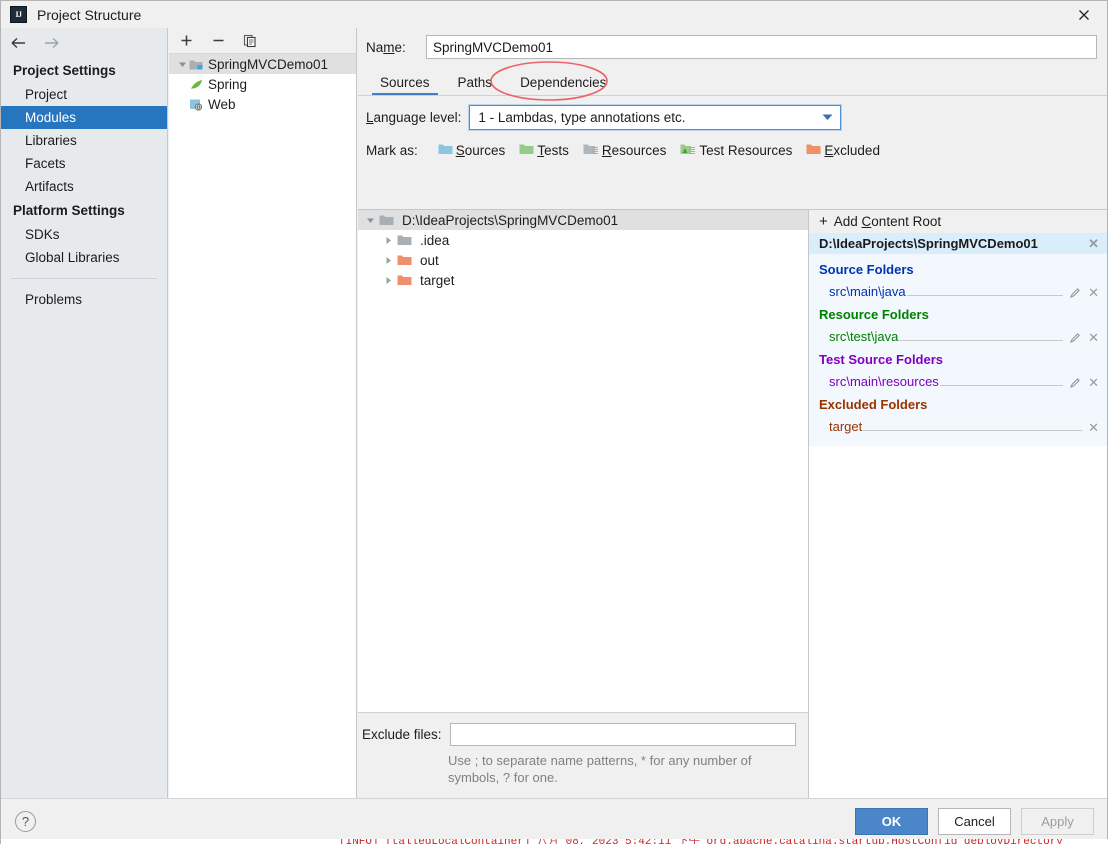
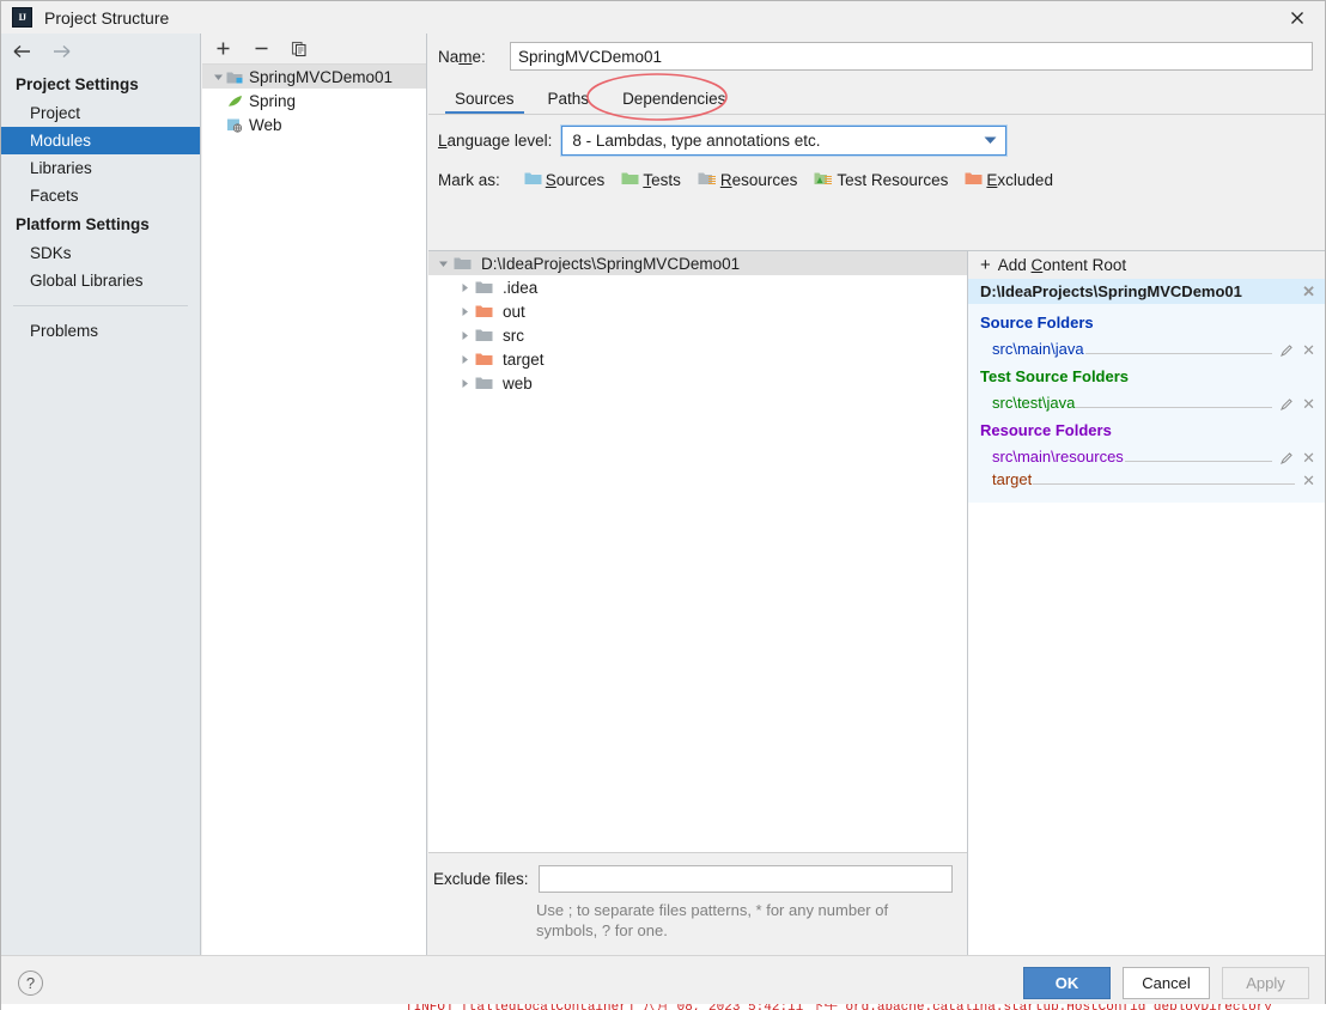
  IJ
  Project Structure
  Project Settings
  Project
  Modules
  Libraries
  Facets
- Artifacts
  Platform Settings
  SDKs
  Global Libraries
  Problems
  SpringMVCDemo01
  Spring
  Web
  Name:
  SpringMVCDemo01
  Sources
  Paths
  Dependencies
  Language level:
- 1 - Lambdas, type annotations etc.
+ 8 - Lambdas, type annotations etc.
  Mark as:
  Sources
  Tests
  Resources
  Test Resources
  Excluded
  D:\IdeaProjects\SpringMVCDemo01
  .idea
  out
+ src
  target
+ web
  Exclude files:
- Use ; to separate name patterns, * for any number of symbols, ? for one.
+ Use ; to separate files patterns, * for any number of symbols, ? for one.
  +
  Add Content Root
  D:\IdeaProjects\SpringMVCDemo01
  ✕
  Source Folders
  src\main\java
  ✕
- Resource Folders
+ Test Source Folders
  src\test\java
  ✕
- Test Source Folders
+ Resource Folders
  src\main\resources
  ✕
- Excluded Folders
  target
  ✕
  ?
  OK
  Cancel
  Apply
  [INFO] [talledLocalContainer] 八月 08, 2023 5:42:11 下午 org.apache.catalina.startup.HostConfig deployDirectory
